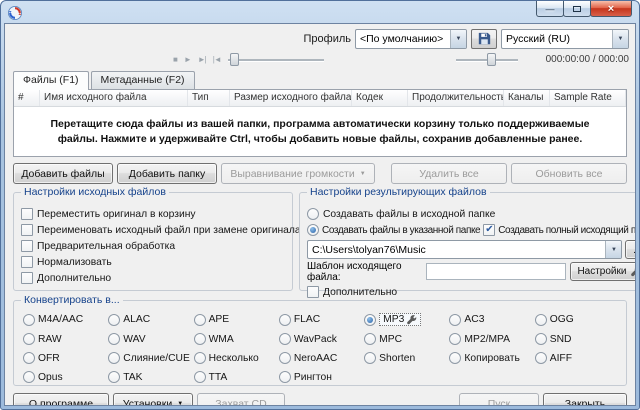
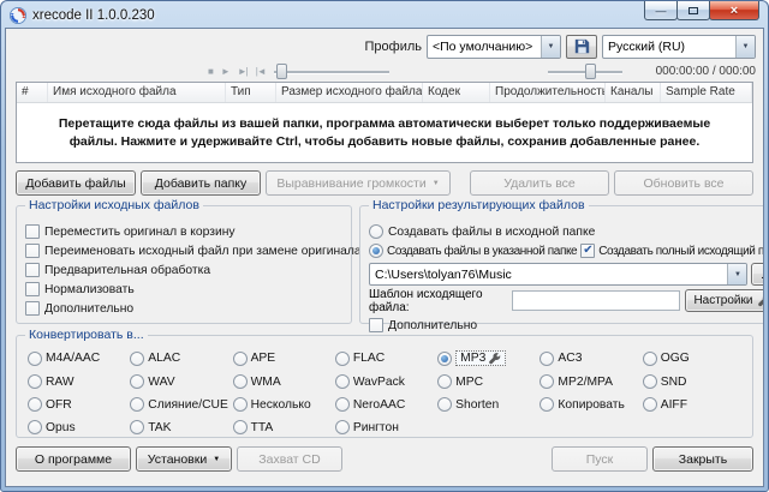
+ xrecode II 1.0.0.230
  —
  ×
  Профиль
  <По умолчанию>
  Русский (RU)
  ■
  ►
  ►|
  |◄
  000:00:00 / 000:00
- Файлы (F1)
- Метаданные (F2)
  #
  Имя исходного файла
  Тип
  Размер исходного файла
  Кодек
  Продолжительност
  Каналы
  Sample Rate
- Перетащите сюда файлы из вашей папки, программа автоматически корзину только поддерживаемые файлы. Нажмите и удерживайте Ctrl, чтобы добавить новые файлы, сохранив добавленные ранее.
+ Перетащите сюда файлы из вашей папки, программа автоматически выберет только поддерживаемые файлы. Нажмите и удерживайте Ctrl, чтобы добавить новые файлы, сохранив добавленные ранее.
  Добавить файлы
  Добавить папку
  Выравнивание громкости
  Удалить все
  Обновить все
  Настройки исходных файлов
  Переместить оригинал в корзину
  Переименовать исходный файл при замене оригинала
  Предварительная обработка
  Нормализовать
  Дополнительно
  Настройки результирующих файлов
  Создавать файлы в исходной папке
  Создавать файлы в указанной папке
  Создавать полный исходящий п
  C:\Users\tolyan76\Music
  Шаблон исходящего файла:
  Настройки
  Дополнительно
  Конвертировать в...
  M4A/AAC
  ALAC
  APE
  FLAC
  MP3
  AC3
  OGG
  RAW
  WAV
  WMA
  WavPack
  MPC
  MP2/MPA
  SND
  OFR
  Слияние/CUE
  Несколько
  NeroAAC
  Shorten
  Копировать
  AIFF
  Opus
  TAK
  TTA
  Рингтон
  О программе
  Установки
  Захват CD
  Пуск
  Закрыть
